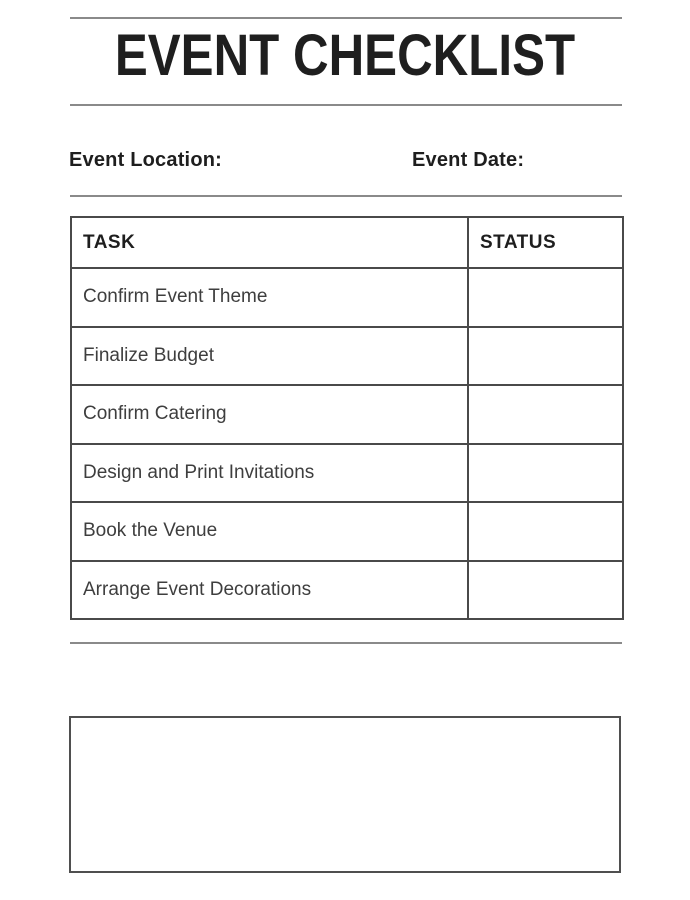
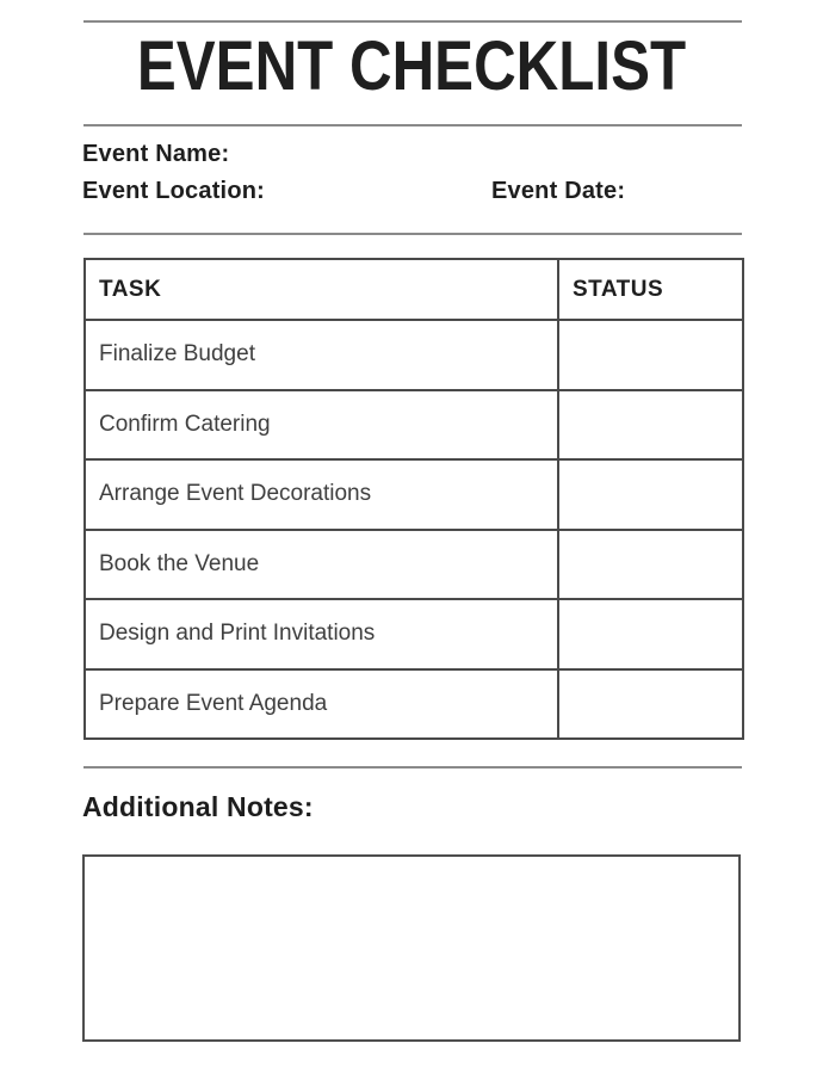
  EVENT CHECKLIST
+ Event Name:
  Event Location:
  Event Date:
  TASK	STATUS
- Confirm Event Theme
  Finalize Budget
  Confirm Catering
- Design and Print Invitations
+ Arrange Event Decorations
  Book the Venue
- Arrange Event Decorations
+ Design and Print Invitations
+ Prepare Event Agenda
+ Additional Notes:
